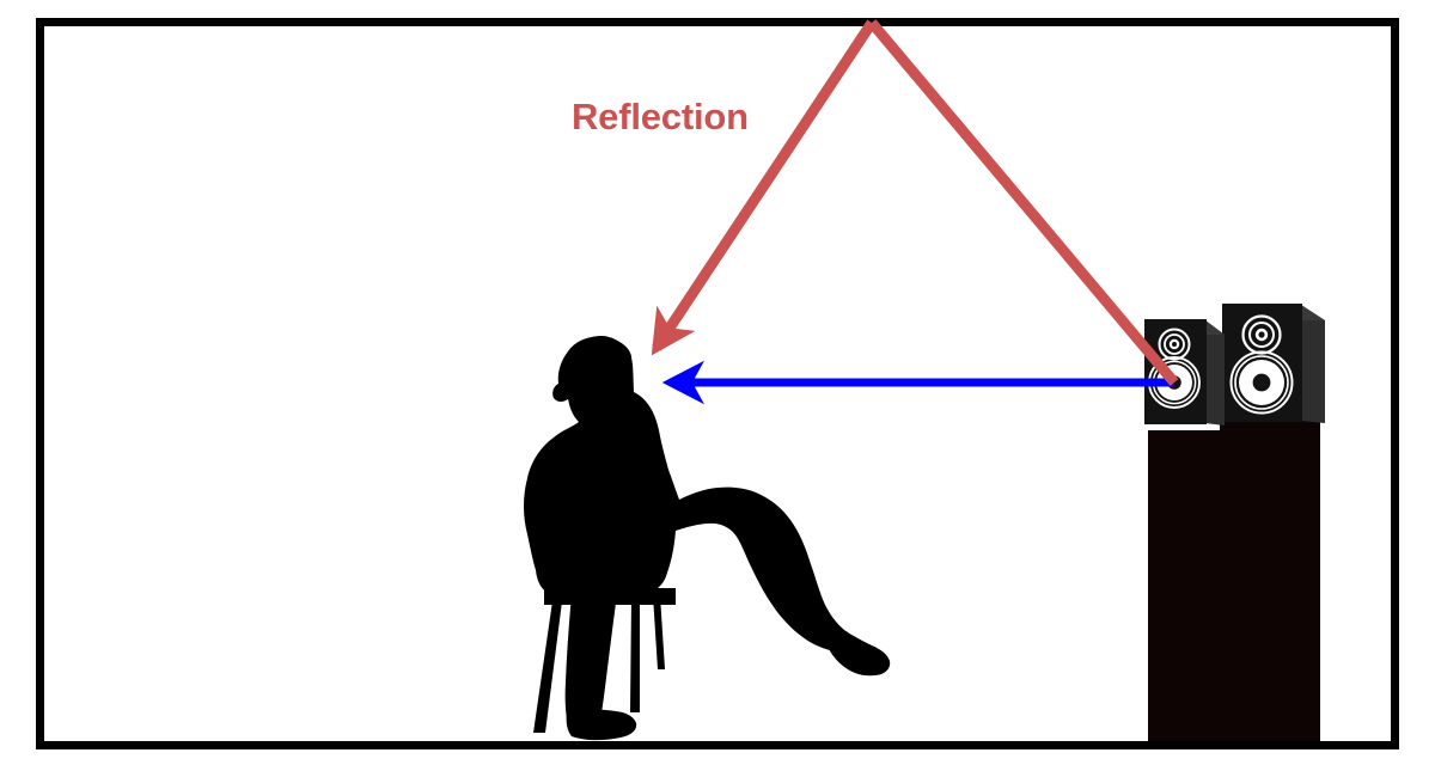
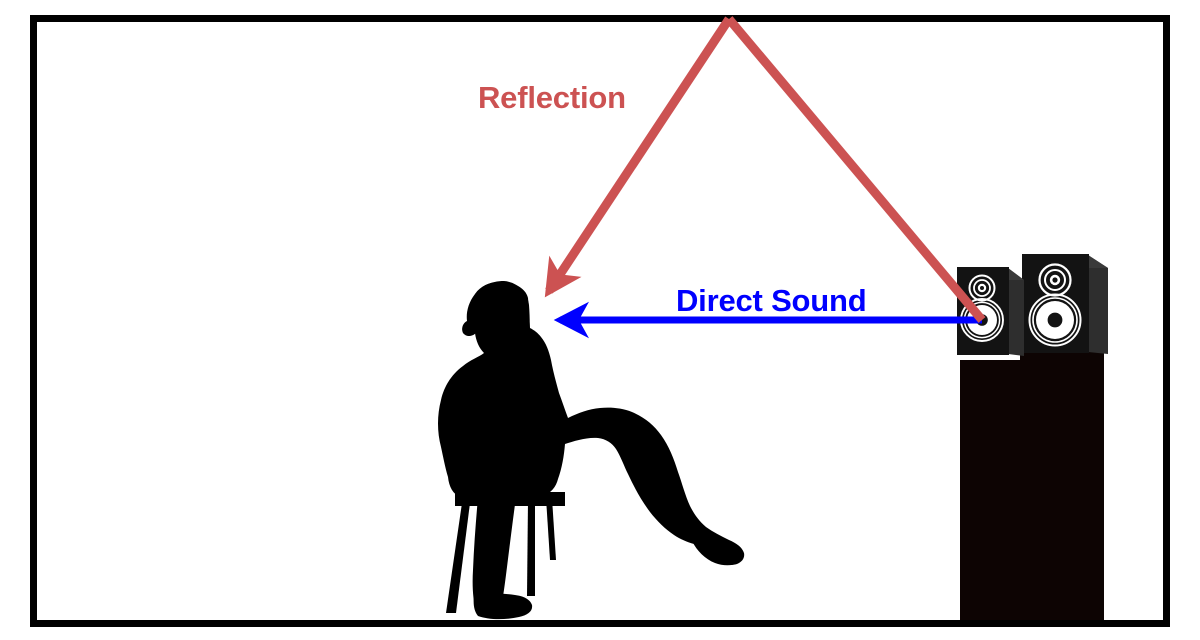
  Reflection
+ Direct Sound
